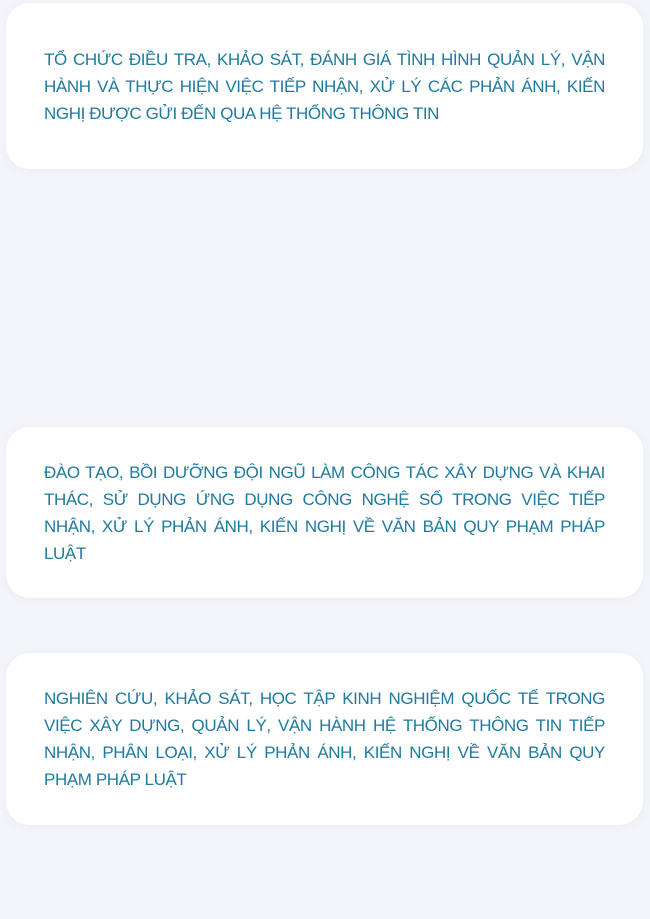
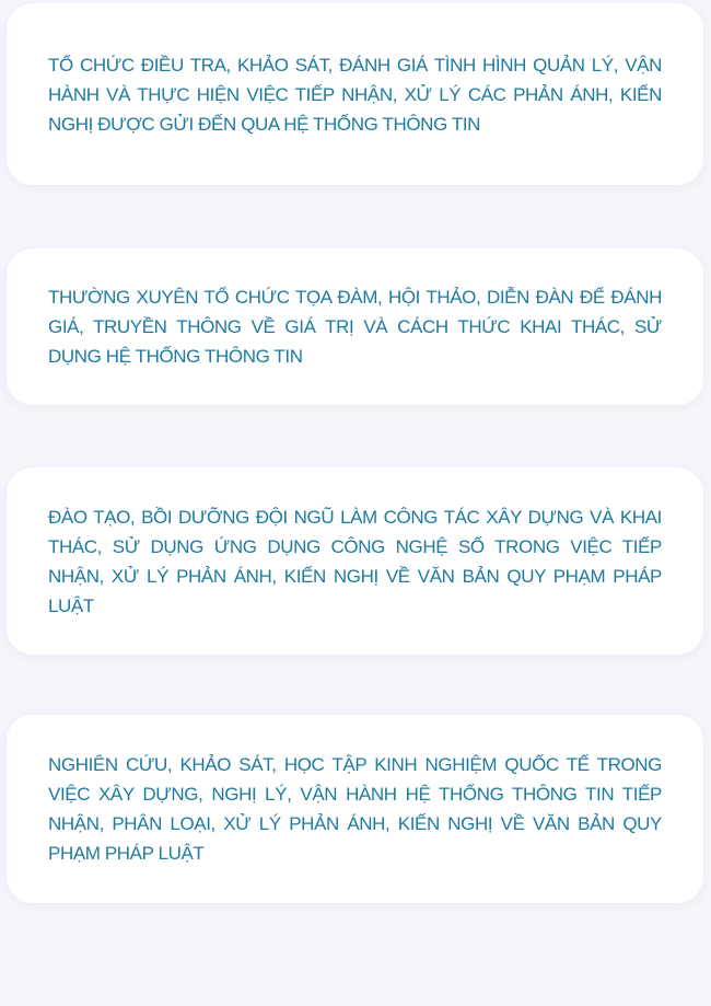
  TỔ CHỨC ĐIỀU TRA, KHẢO SÁT, ĐÁNH GIÁ TÌNH HÌNH QUẢN LÝ, VẬN HÀNH VÀ THỰC HIỆN VIỆC TIẾP NHẬN, XỬ LÝ CÁC PHẢN ÁNH, KIẾN NGHỊ ĐƯỢC GỬI ĐẾN QUA HỆ THỐNG THÔNG TIN
+ THƯỜNG XUYÊN TỔ CHỨC TỌA ĐÀM, HỘI THẢO, DIỄN ĐÀN ĐỂ ĐÁNH GIÁ, TRUYỀN THÔNG VỀ GIÁ TRỊ VÀ CÁCH THỨC KHAI THÁC, SỬ DỤNG HỆ THỐNG THÔNG TIN
  ĐÀO TẠO, BỒI DƯỠNG ĐỘI NGŨ LÀM CÔNG TÁC XÂY DỰNG VÀ KHAI THÁC, SỬ DỤNG ỨNG DỤNG CÔNG NGHỆ SỐ TRONG VIỆC TIẾP NHẬN, XỬ LÝ PHẢN ÁNH, KIẾN NGHỊ VỀ VĂN BẢN QUY PHẠM PHÁP LUẬT
- NGHIÊN CỨU, KHẢO SÁT, HỌC TẬP KINH NGHIỆM QUỐC TẾ TRONG VIỆC XÂY DỰNG, QUẢN LÝ, VẬN HÀNH HỆ THỐNG THÔNG TIN TIẾP NHẬN, PHÂN LOẠI, XỬ LÝ PHẢN ÁNH, KIẾN NGHỊ VỀ VĂN BẢN QUY PHẠM PHÁP LUẬT
+ NGHIÊN CỨU, KHẢO SÁT, HỌC TẬP KINH NGHIỆM QUỐC TẾ TRONG VIỆC XÂY DỰNG, NGHỊ LÝ, VẬN HÀNH HỆ THỐNG THÔNG TIN TIẾP NHẬN, PHÂN LOẠI, XỬ LÝ PHẢN ÁNH, KIẾN NGHỊ VỀ VĂN BẢN QUY PHẠM PHÁP LUẬT
